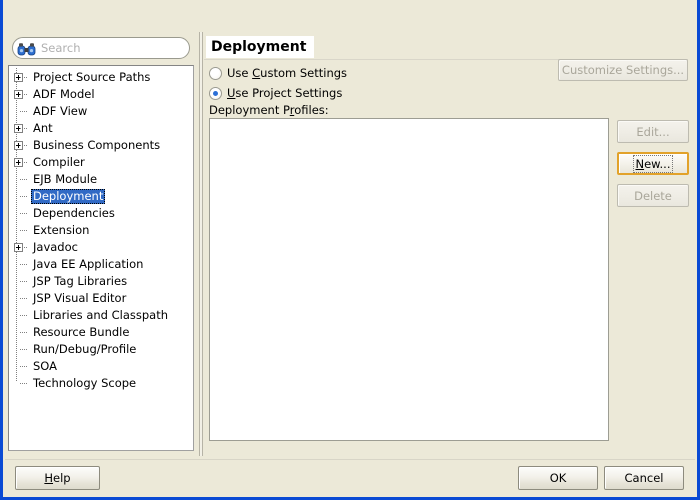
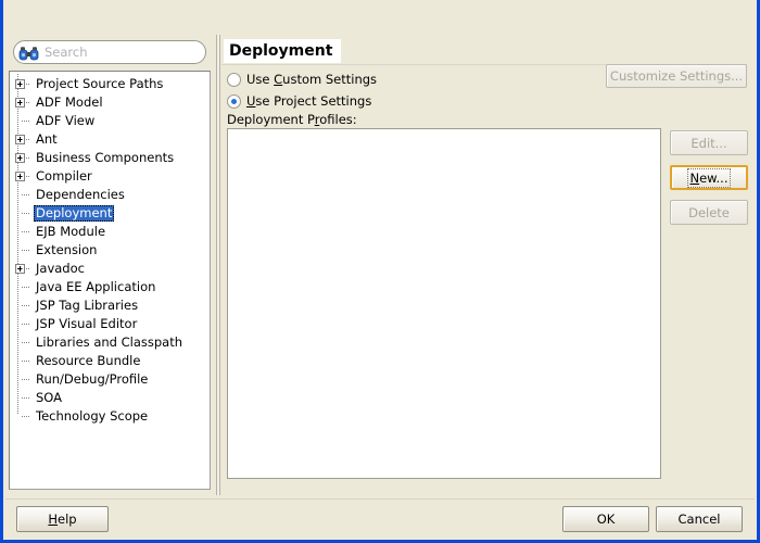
  Search
  Project Source Paths
  ADF Model
  ADF View
  Ant
  Business Components
  Compiler
- EJB Module
+ Dependencies
  Deployment
- Dependencies
+ EJB Module
  Extension
  Javadoc
  Java EE Application
  JSP Tag Libraries
  JSP Visual Editor
  Libraries and Classpath
  Resource Bundle
  Run/Debug/Profile
  SOA
  Technology Scope
  Deployment
  Use Custom Settings
  Use Project Settings
  Customize Settings...
  Deployment Profiles:
  Edit...
  New...
  Delete
  Help
  OK
  Cancel
